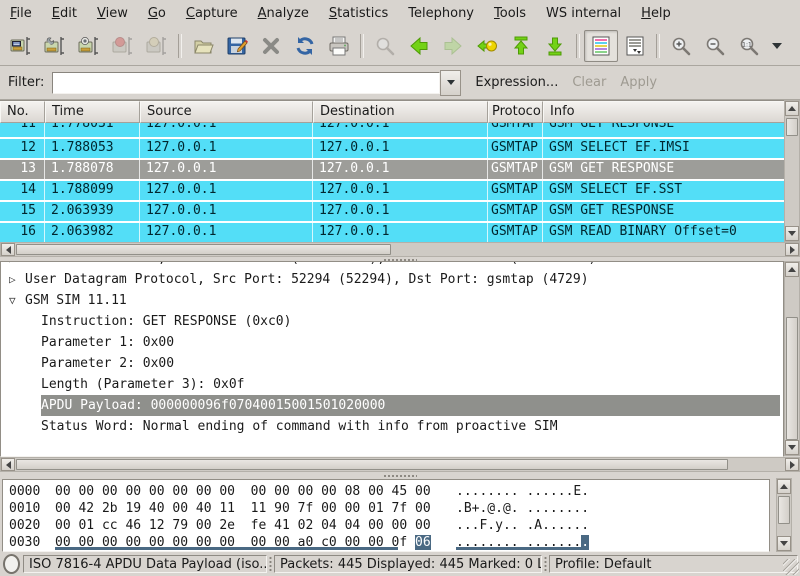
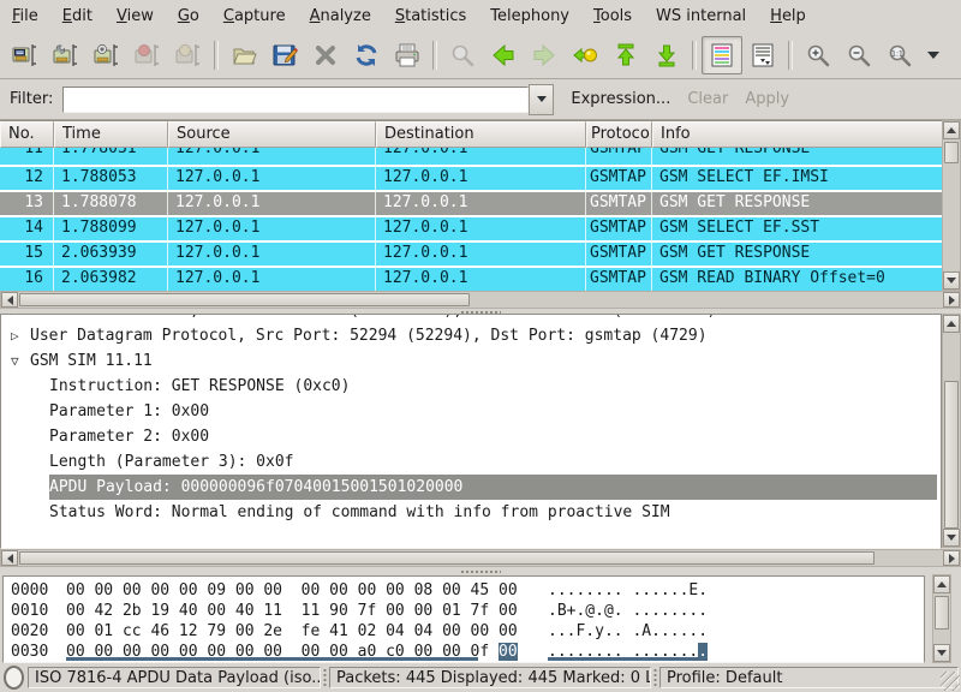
  File
  Edit
  View
  Go
  Capture
  Analyze
  Statistics
  Telephony
  Tools
  WS internal
  Help
  Filter:
  Expression...
  Clear
  Apply
  No.
  Time
  Source
  Destination
  Protoco
  Info
  11
  1.778031
  127.0.0.1
  127.0.0.1
  GSMTAP
  GSM GET RESPONSE
  12
  1.788053
  127.0.0.1
  127.0.0.1
  GSMTAP
  GSM SELECT EF.IMSI
  13
  1.788078
  127.0.0.1
  127.0.0.1
  GSMTAP
  GSM GET RESPONSE
  14
  1.788099
  127.0.0.1
  127.0.0.1
  GSMTAP
  GSM SELECT EF.SST
  15
  2.063939
  127.0.0.1
  127.0.0.1
  GSMTAP
  GSM GET RESPONSE
  16
  2.063982
  127.0.0.1
  127.0.0.1
  GSMTAP
  GSM READ BINARY Offset=0
  ▷
  User Datagram Protocol, Src Port: 52294 (52294), Dst Port: gsmtap (4729)
  ▽
  GSM SIM 11.11
  Instruction: GET RESPONSE (0xc0)
  Parameter 1: 0x00
  Parameter 2: 0x00
  Length (Parameter 3): 0x0f
  APDU Payload: 000000096f07040015001501020000
  Status Word: Normal ending of command with info from proactive SIM
  0000
- 00 00 00 00 00 00 00 00 00 00 00 00 08 00 45 00
+ 00 00 00 00 00 09 00 00 00 00 00 00 08 00 45 00
  ........ ......E.
  0010
  00 42 2b 19 40 00 40 11 11 90 7f 00 00 01 7f 00
  .B+.@.@. ........
  0020
  00 01 cc 46 12 79 00 2e fe 41 02 04 04 00 00 00
  ...F.y.. .A......
  0030
- 00 00 00 00 00 00 00 00 00 00 a0 c0 00 00 0f 06
+ 00 00 00 00 00 00 00 00 00 00 a0 c0 00 00 0f 00
  ........ ........
  ISO 7816-4 APDU Data Payload (iso..
  Packets: 445 Displayed: 445 Marked: 0 L
  Profile: Default
